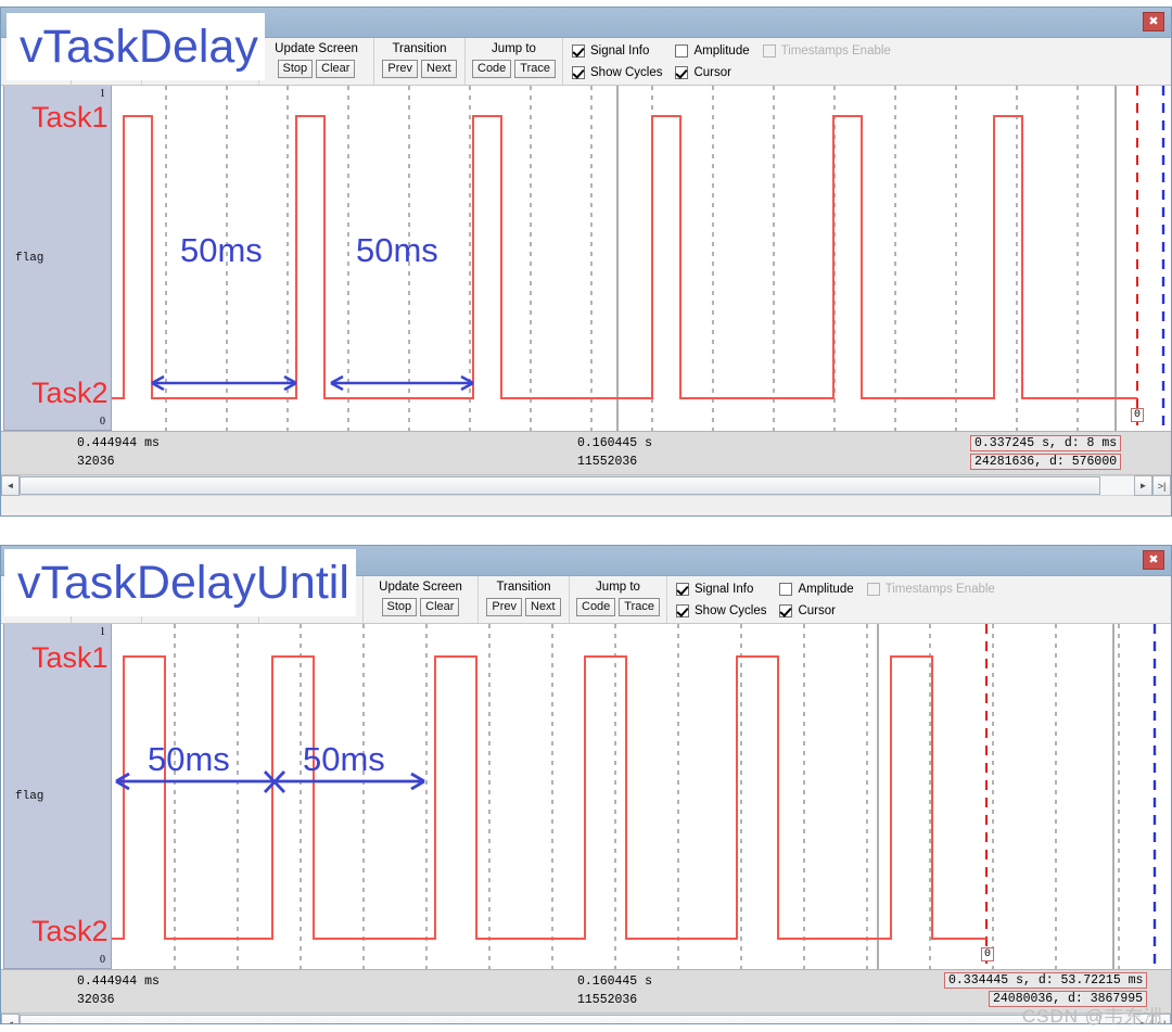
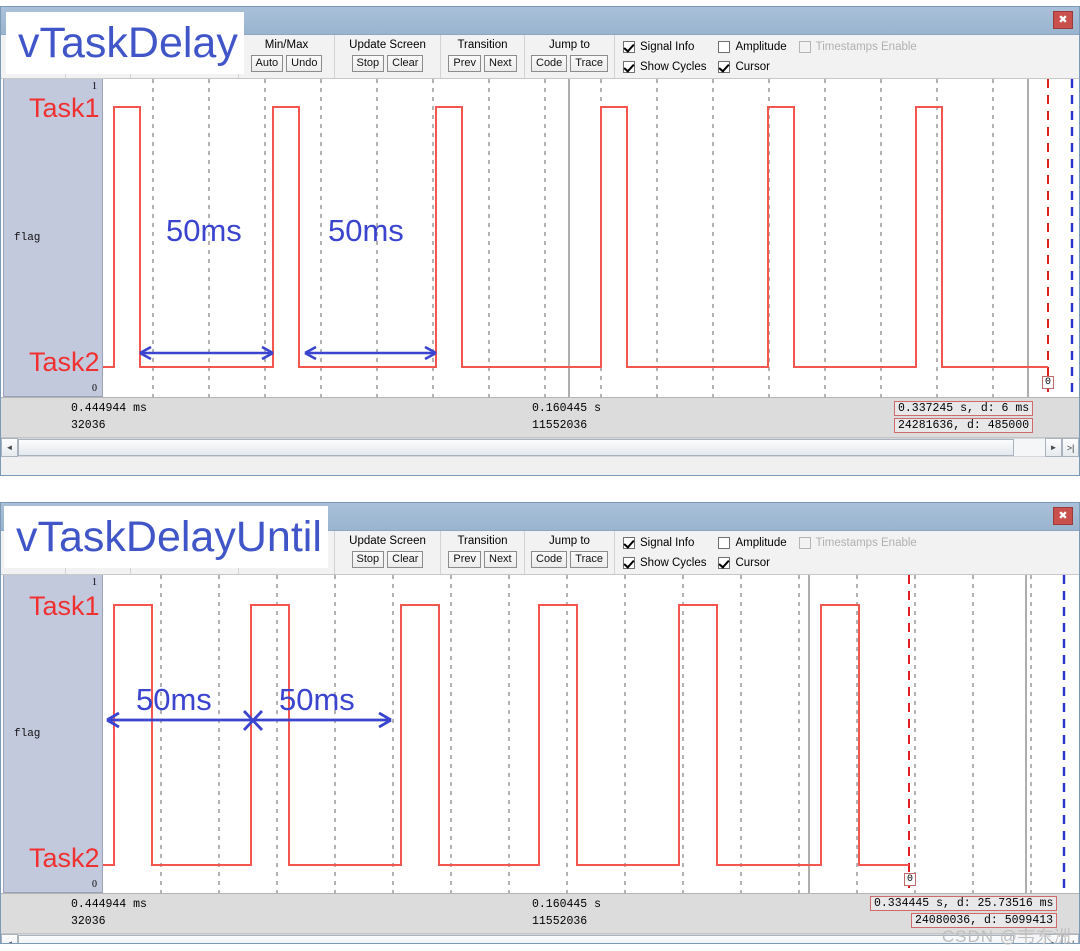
  ✖
+ Min/Max
+ Auto
+ Undo
  Update Screen
  Stop
  Clear
  Transition
  Prev
  Next
  Jump to
  Code
  Trace
  Signal Info
  Amplitude
  Timestamps Enable
  Show Cycles
  Cursor
  1
  flag
  0
  Task1
  Task2
  50ms
  50ms
  0
  0.444944 ms
  32036
  0.160445 s
  11552036
- 0.337245 s, d: 8 ms
+ 0.337245 s, d: 6 ms
- 24281636, d: 576000
+ 24281636, d: 485000
  ◄
  ►
  >|
  ✖
  Update Screen
  Stop
  Clear
  Transition
  Prev
  Next
  Jump to
  Code
  Trace
  Signal Info
  Amplitude
  Timestamps Enable
  Show Cycles
  Cursor
  1
  flag
  0
  Task1
  Task2
  50ms
  50ms
  0
  0.444944 ms
  32036
  0.160445 s
  11552036
- 0.334445 s, d: 53.72215 ms
+ 0.334445 s, d: 25.73516 ms
- 24080036, d: 3867995
+ 24080036, d: 5099413
  vTaskDelay
  vTaskDelayUntil
  CSDN @韦东洲
